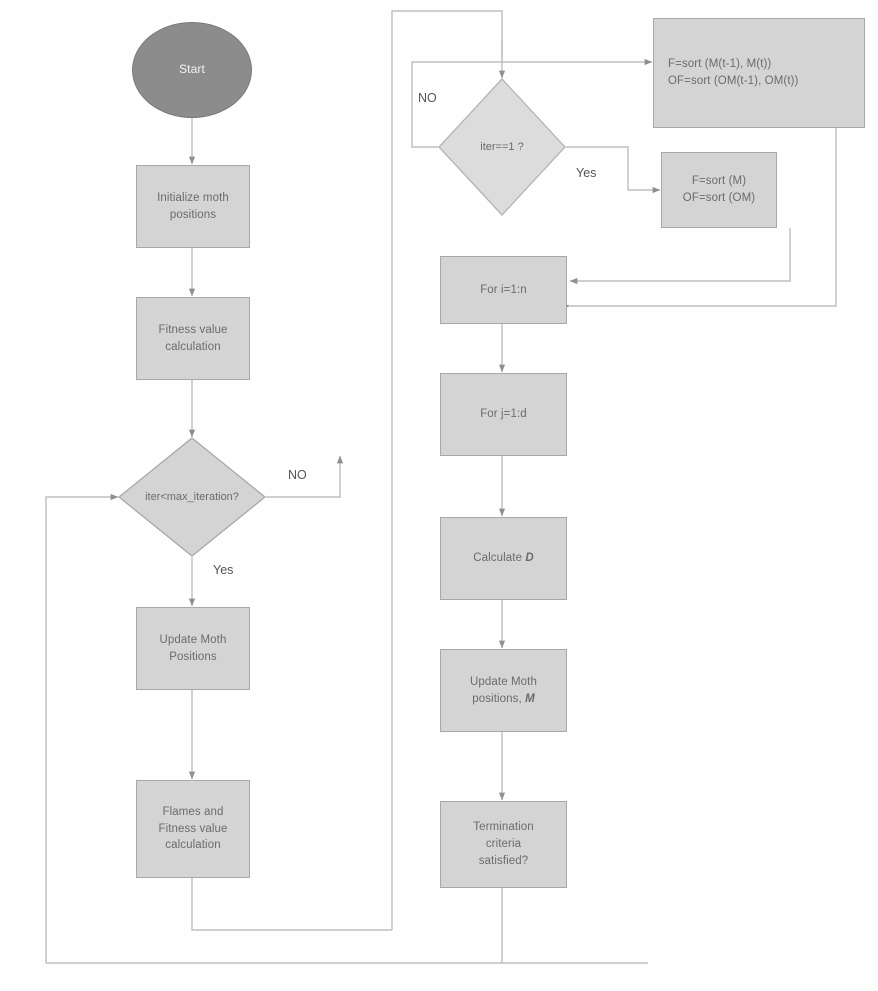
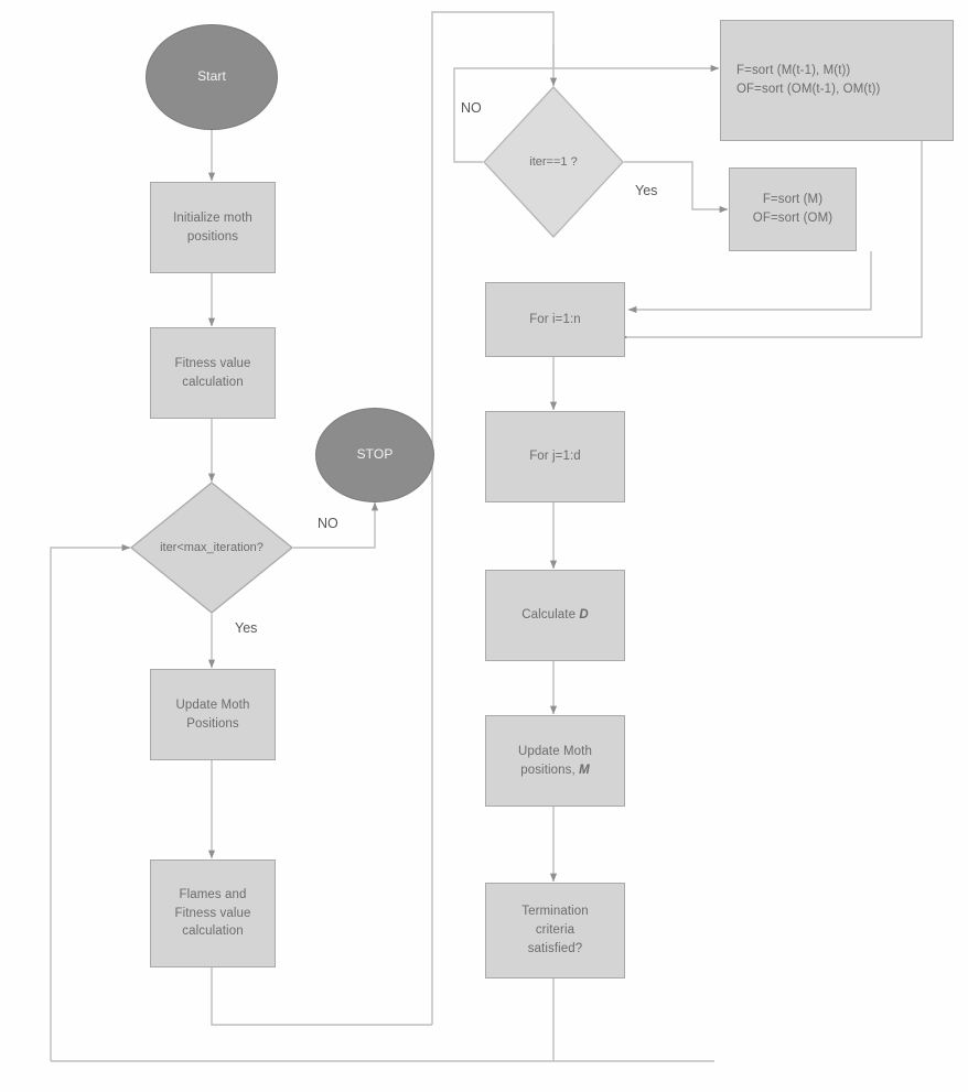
  Start
  Initialize moth
  positions
  Fitness value
  calculation
+ STOP
  iter<max_iteration?
  NO
  Yes
  Update Moth
  Positions
  Flames and
  Fitness value
  calculation
  iter==1 ?
  NO
  Yes
  F=sort (M(t-1), M(t))
  OF=sort (OM(t-1), OM(t))
  F=sort (M)
  OF=sort (OM)
  For i=1:n
  For j=1:d
  Calculate D
  Update Moth
  positions, M
  Termination
  criteria
  satisfied?
